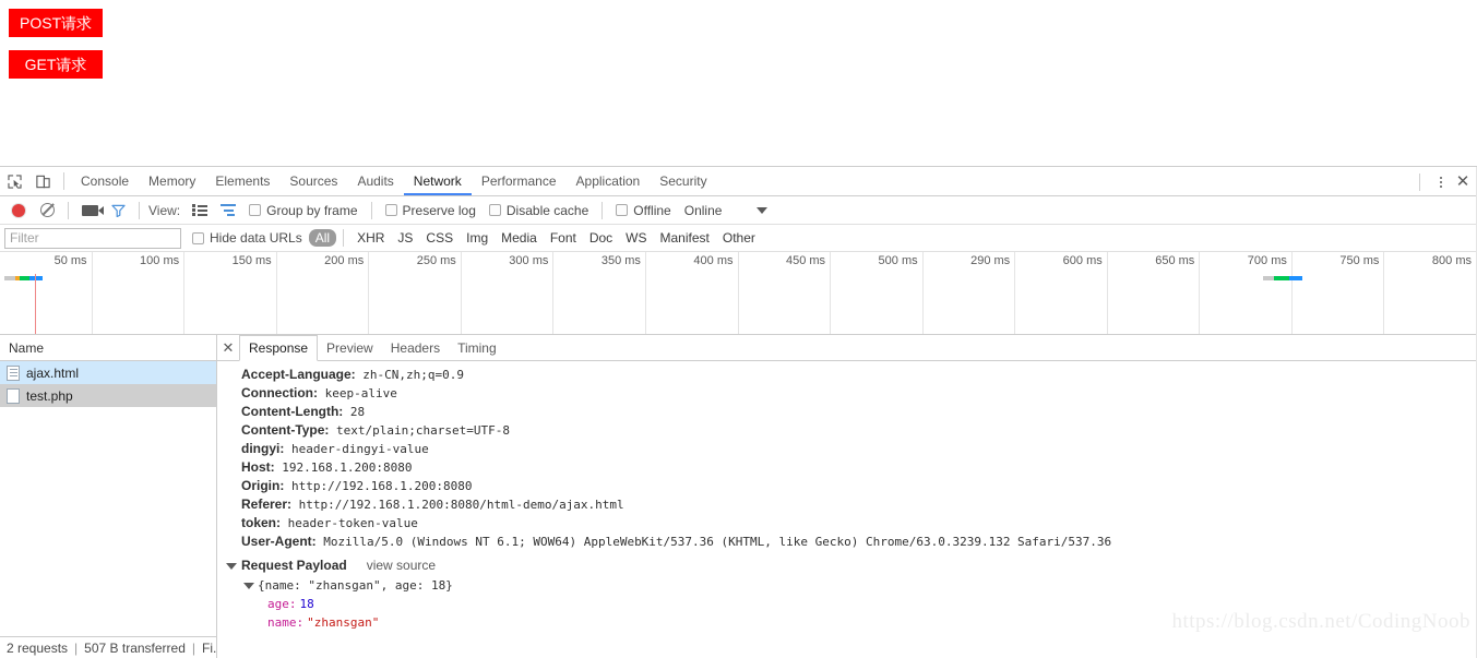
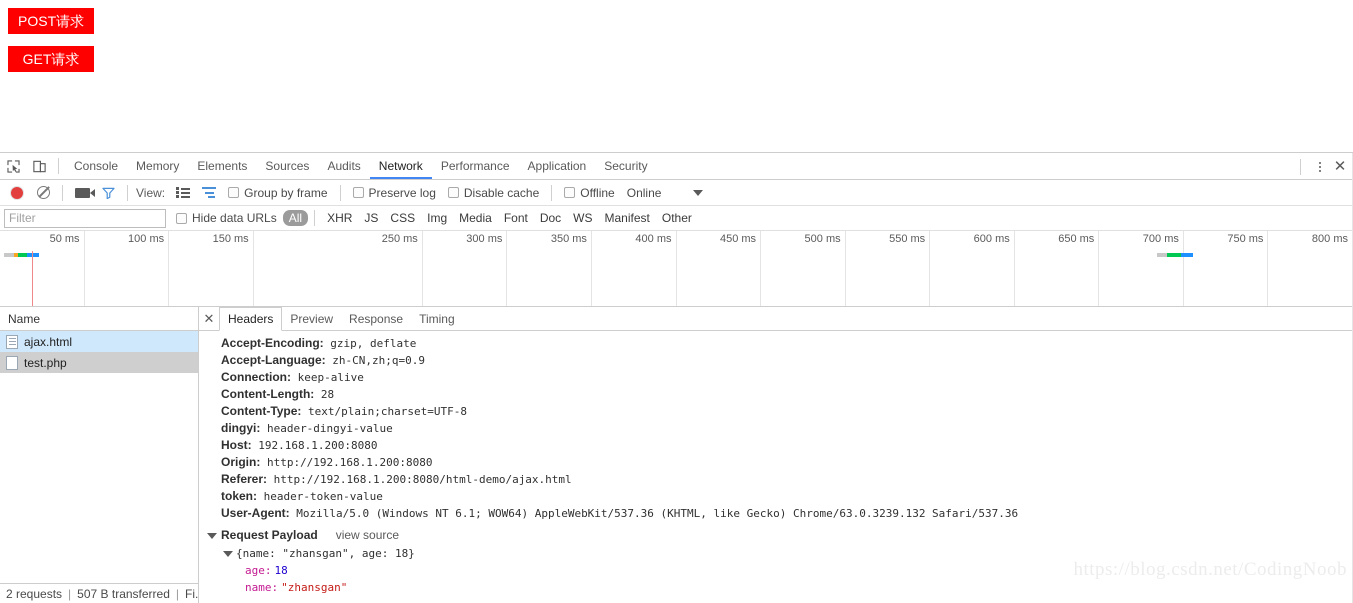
  POST请求
  GET请求
  Console
  Memory
  Elements
  Sources
  Audits
  Network
  Performance
  Application
  Security
  ✕
  View:
  Group by frame
  Preserve log
  Disable cache
  Offline
  Online
  Filter
  Hide data URLs
  All
  XHR
  JS
  CSS
  Img
  Media
  Font
  Doc
  WS
  Manifest
  Other
  50 ms
  100 ms
  150 ms
- 200 ms
  250 ms
  300 ms
  350 ms
  400 ms
  450 ms
  500 ms
- 290 ms
+ 550 ms
  600 ms
  650 ms
  700 ms
  750 ms
  800 ms
  Name
  ajax.html
  test.php
  2 requests
  |
  507 B transferred
  |
  ✕
- Response
+ Headers
  Preview
- Headers
+ Response
  Timing
+ Accept-Encoding: gzip, deflate
  Accept-Language: zh-CN,zh;q=0.9
  Connection: keep-alive
  Content-Length: 28
  Content-Type: text/plain;charset=UTF-8
  dingyi: header-dingyi-value
  Host: 192.168.1.200:8080
  Origin: http://192.168.1.200:8080
  Referer: http://192.168.1.200:8080/html-demo/ajax.html
  token: header-token-value
  User-Agent: Mozilla/5.0 (Windows NT 6.1; WOW64) AppleWebKit/537.36 (KHTML, like Gecko) Chrome/63.0.3239.132 Safari/537.36
  Request Payload
  view source
  {name: "zhansgan", age: 18}
  age:
  18
  name:
  "zhansgan"
